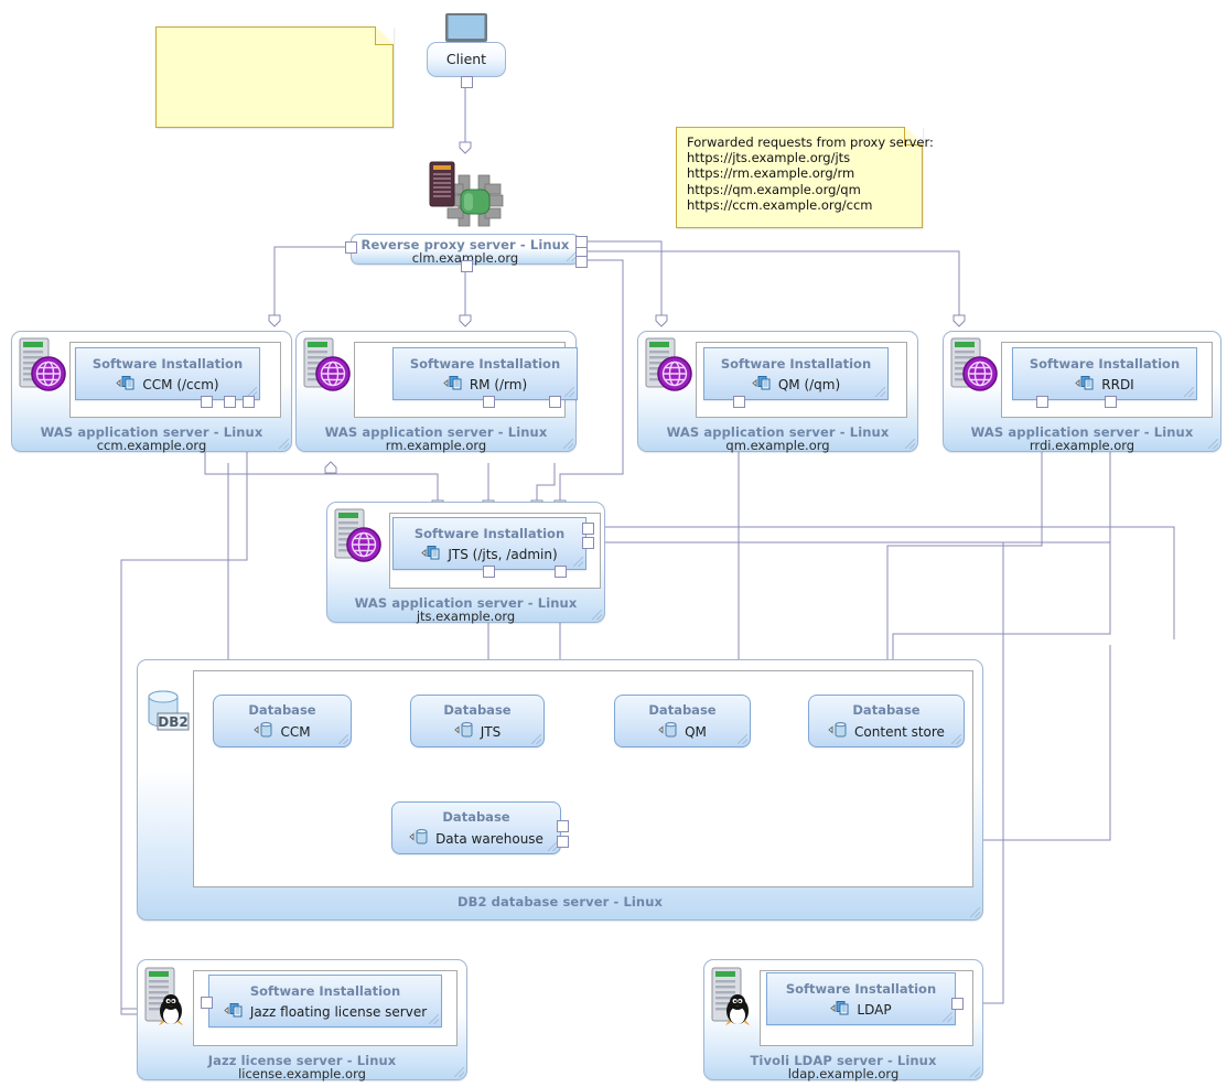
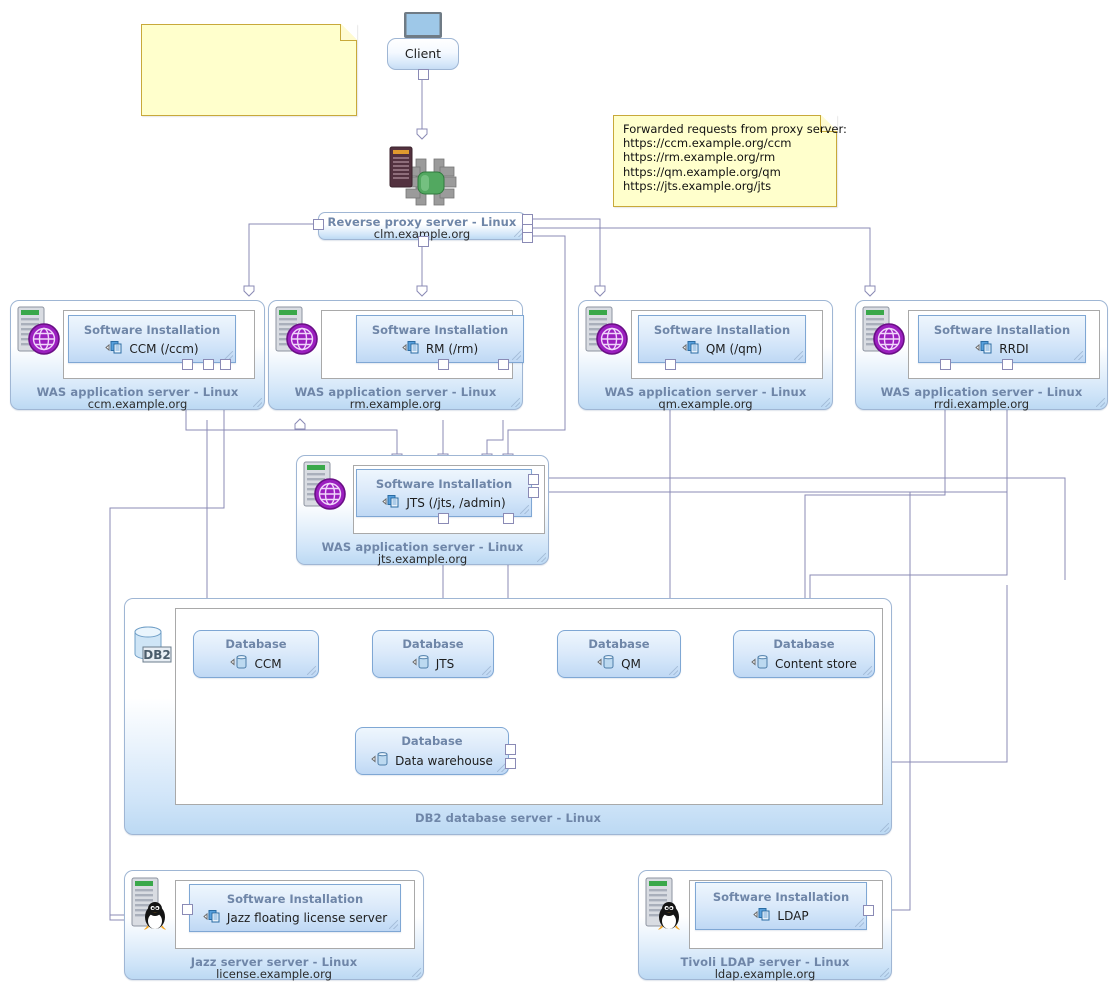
  Forwarded requests from proxy server:
- https://jts.example.org/jts
+ https://ccm.example.org/ccm
  https://rm.example.org/rm
  https://qm.example.org/qm
- https://ccm.example.org/ccm
+ https://jts.example.org/jts
  Client
  Reverse proxy server - Linux
  clm.example.org
  WAS application server - Linux
  ccm.example.org
  Software Installation
  CCM (/ccm)
  WAS application server - Linux
  rm.example.org
  Software Installation
  RM (/rm)
  WAS application server - Linux
  qm.example.org
  Software Installation
  QM (/qm)
  WAS application server - Linux
  rrdi.example.org
  Software Installation
  RRDI
  WAS application server - Linux
  jts.example.org
  Software Installation
  JTS (/jts, /admin)
  DB2 database server - Linux
  DB2
  Database
  CCM
  Database
  JTS
  Database
  QM
  Database
  Content store
  Database
  Data warehouse
- Jazz license server - Linux
+ Jazz server server - Linux
  license.example.org
  Software Installation
  Jazz floating license server
  Tivoli LDAP server - Linux
  ldap.example.org
  Software Installation
  LDAP
